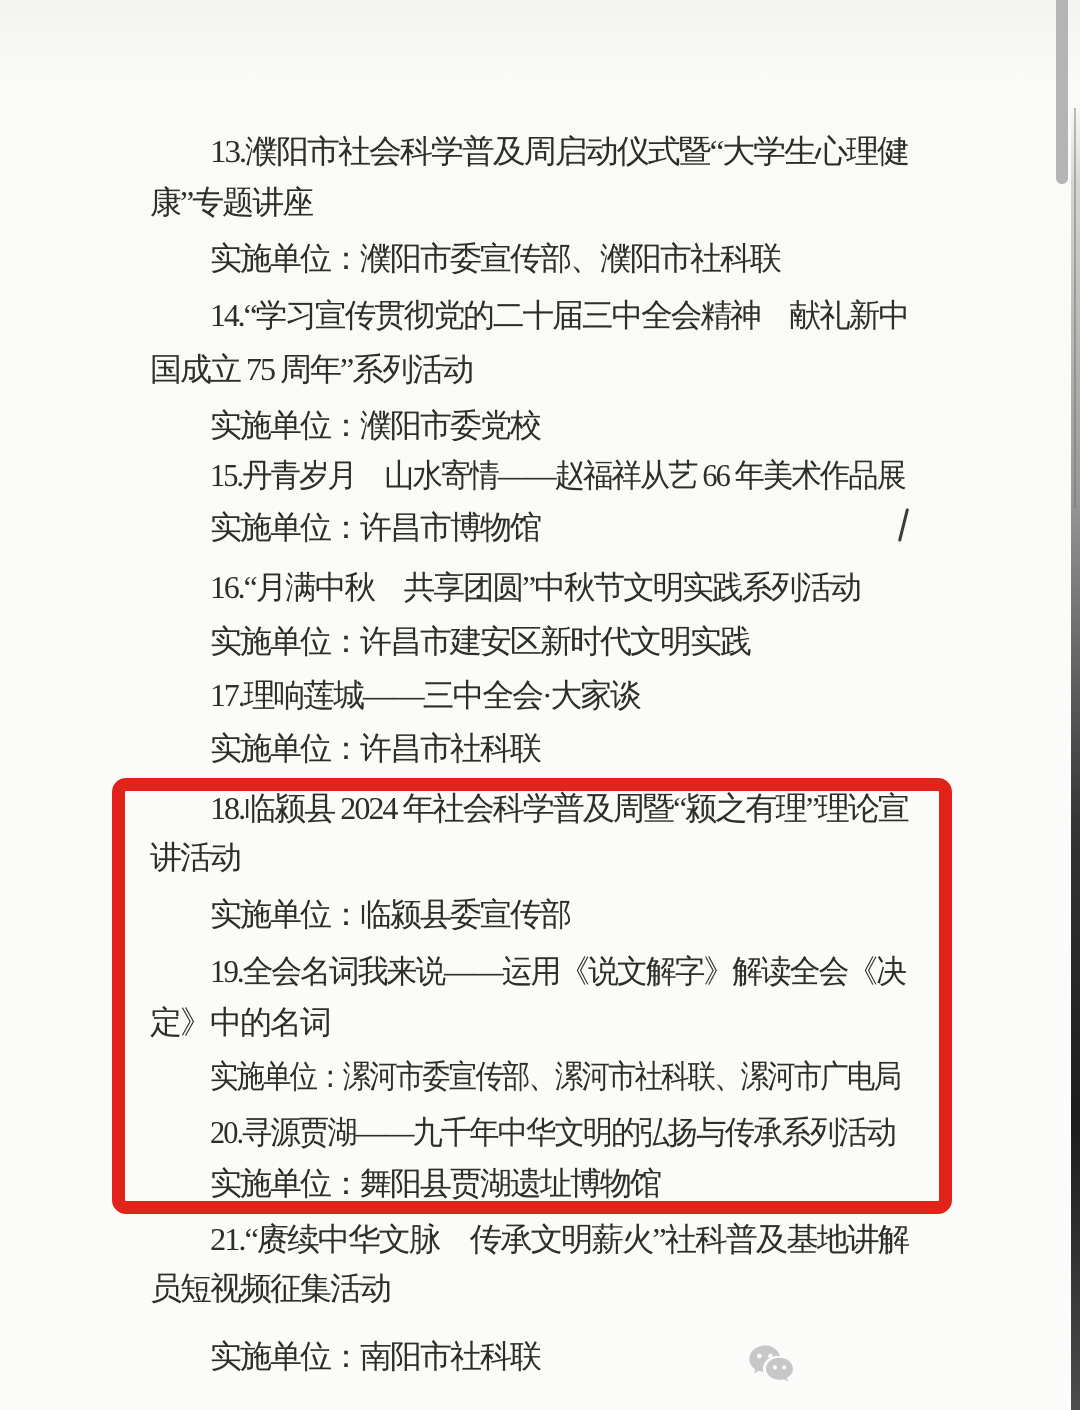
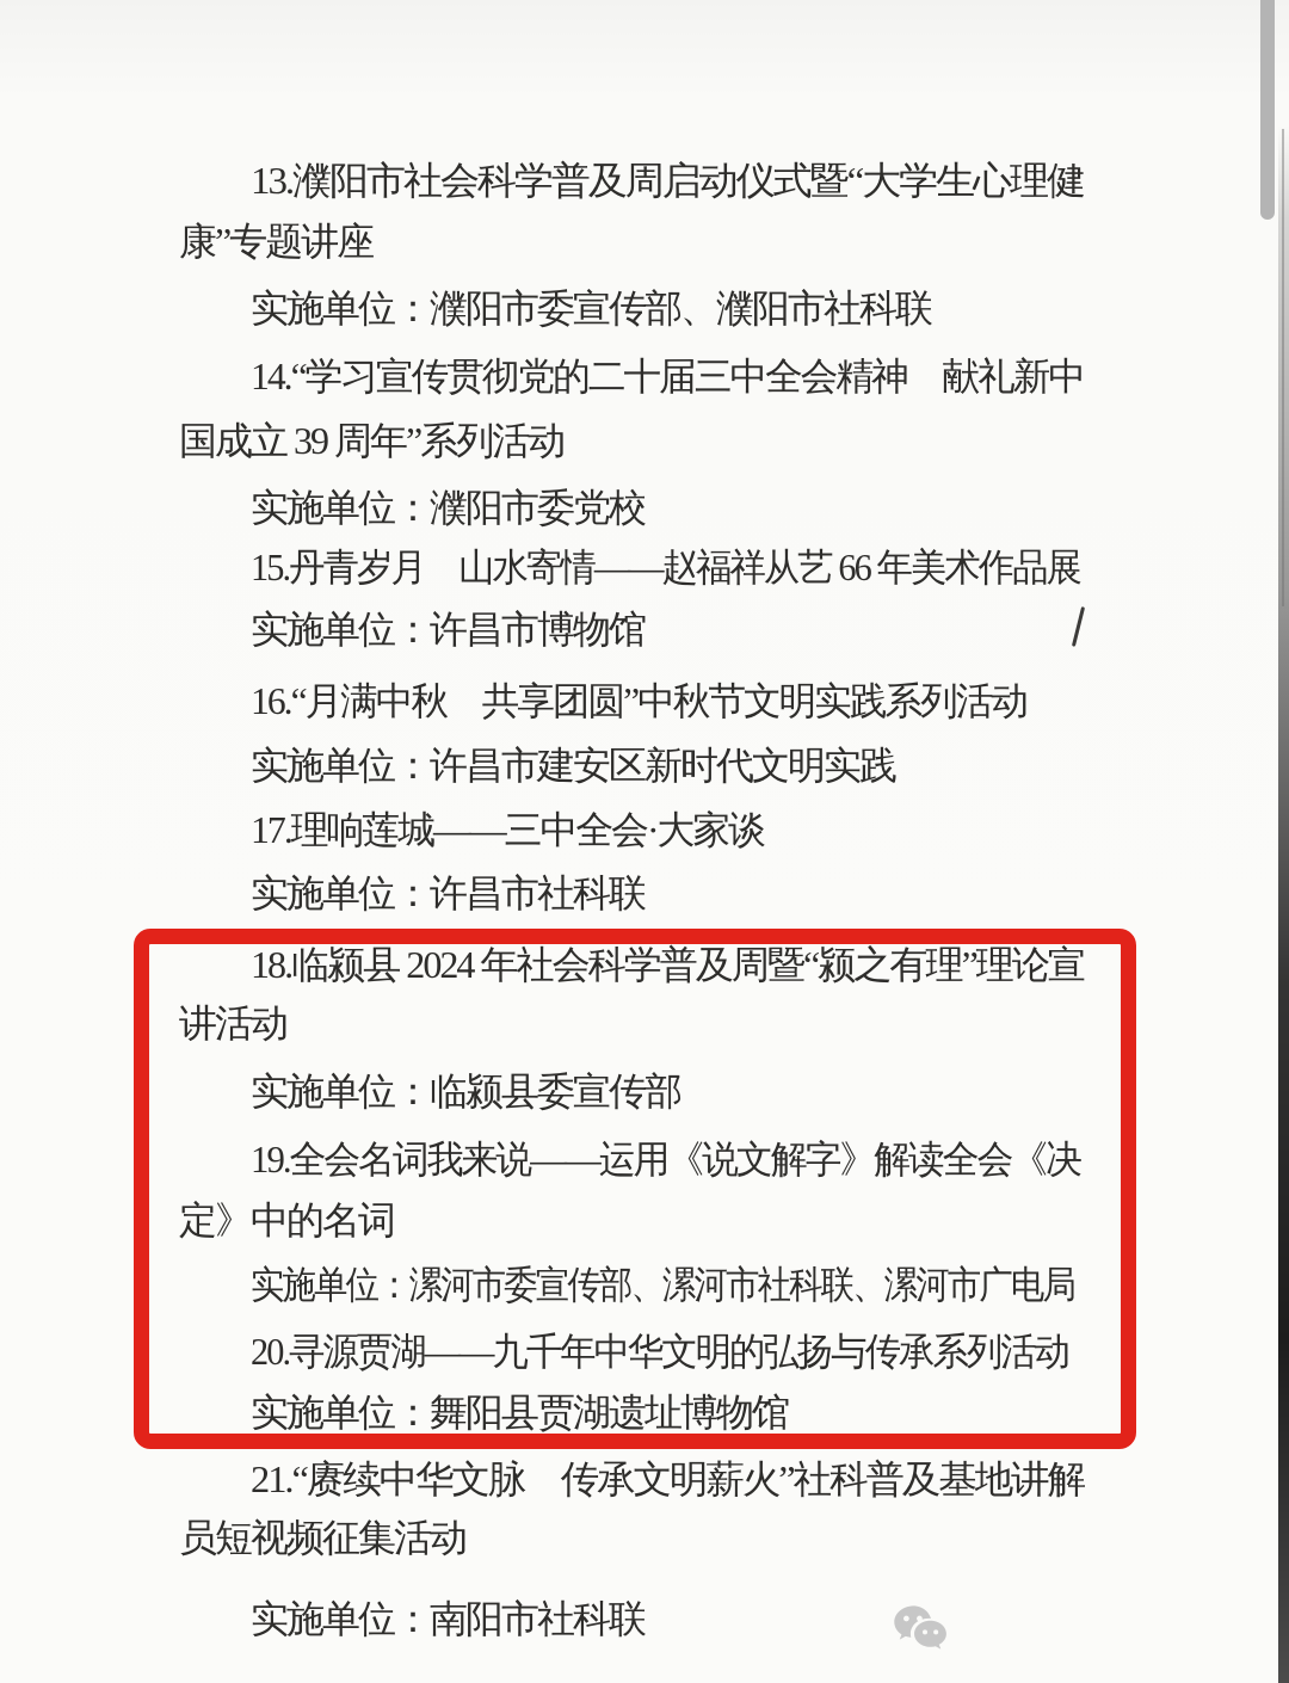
  13.濮阳市社会科学普及周启动仪式暨“大学生心理健
  康”专题讲座
  实施单位：濮阳市委宣传部、濮阳市社科联
  14.“学习宣传贯彻党的二十届三中全会精神 献礼新中
- 国成立 75 周年”系列活动
+ 国成立 39 周年”系列活动
  实施单位：濮阳市委党校
  15.丹青岁月 山水寄情——赵福祥从艺 66 年美术作品展
  实施单位：许昌市博物馆
  16.“月满中秋 共享团圆”中秋节文明实践系列活动
  实施单位：许昌市建安区新时代文明实践
  17.理响莲城——三中全会·大家谈
  实施单位：许昌市社科联
  18.临颍县 2024 年社会科学普及周暨“颍之有理”理论宣
  讲活动
  实施单位：临颍县委宣传部
  19.全会名词我来说——运用《说文解字》解读全会《决
  定》中的名词
  实施单位：漯河市委宣传部、漯河市社科联、漯河市广电局
  20.寻源贾湖——九千年中华文明的弘扬与传承系列活动
  实施单位：舞阳县贾湖遗址博物馆
  21.“赓续中华文脉 传承文明薪火”社科普及基地讲解
  员短视频征集活动
  实施单位：南阳市社科联
